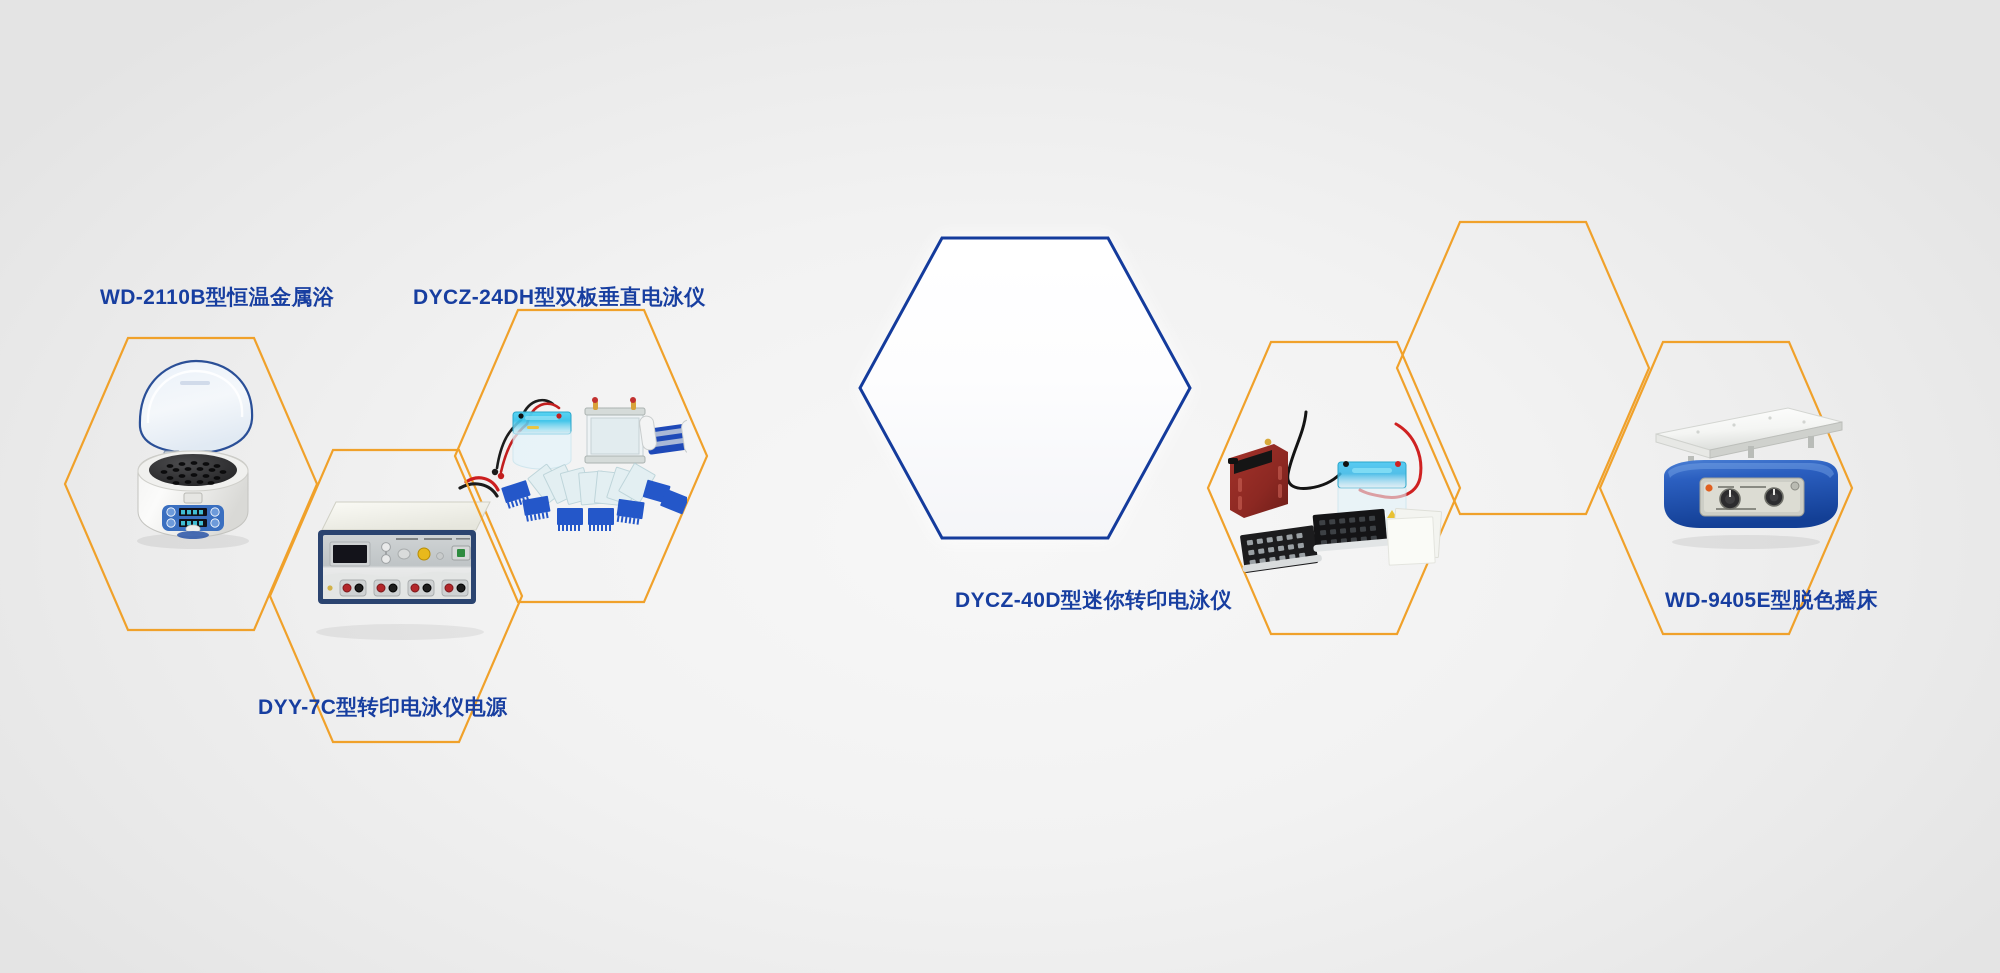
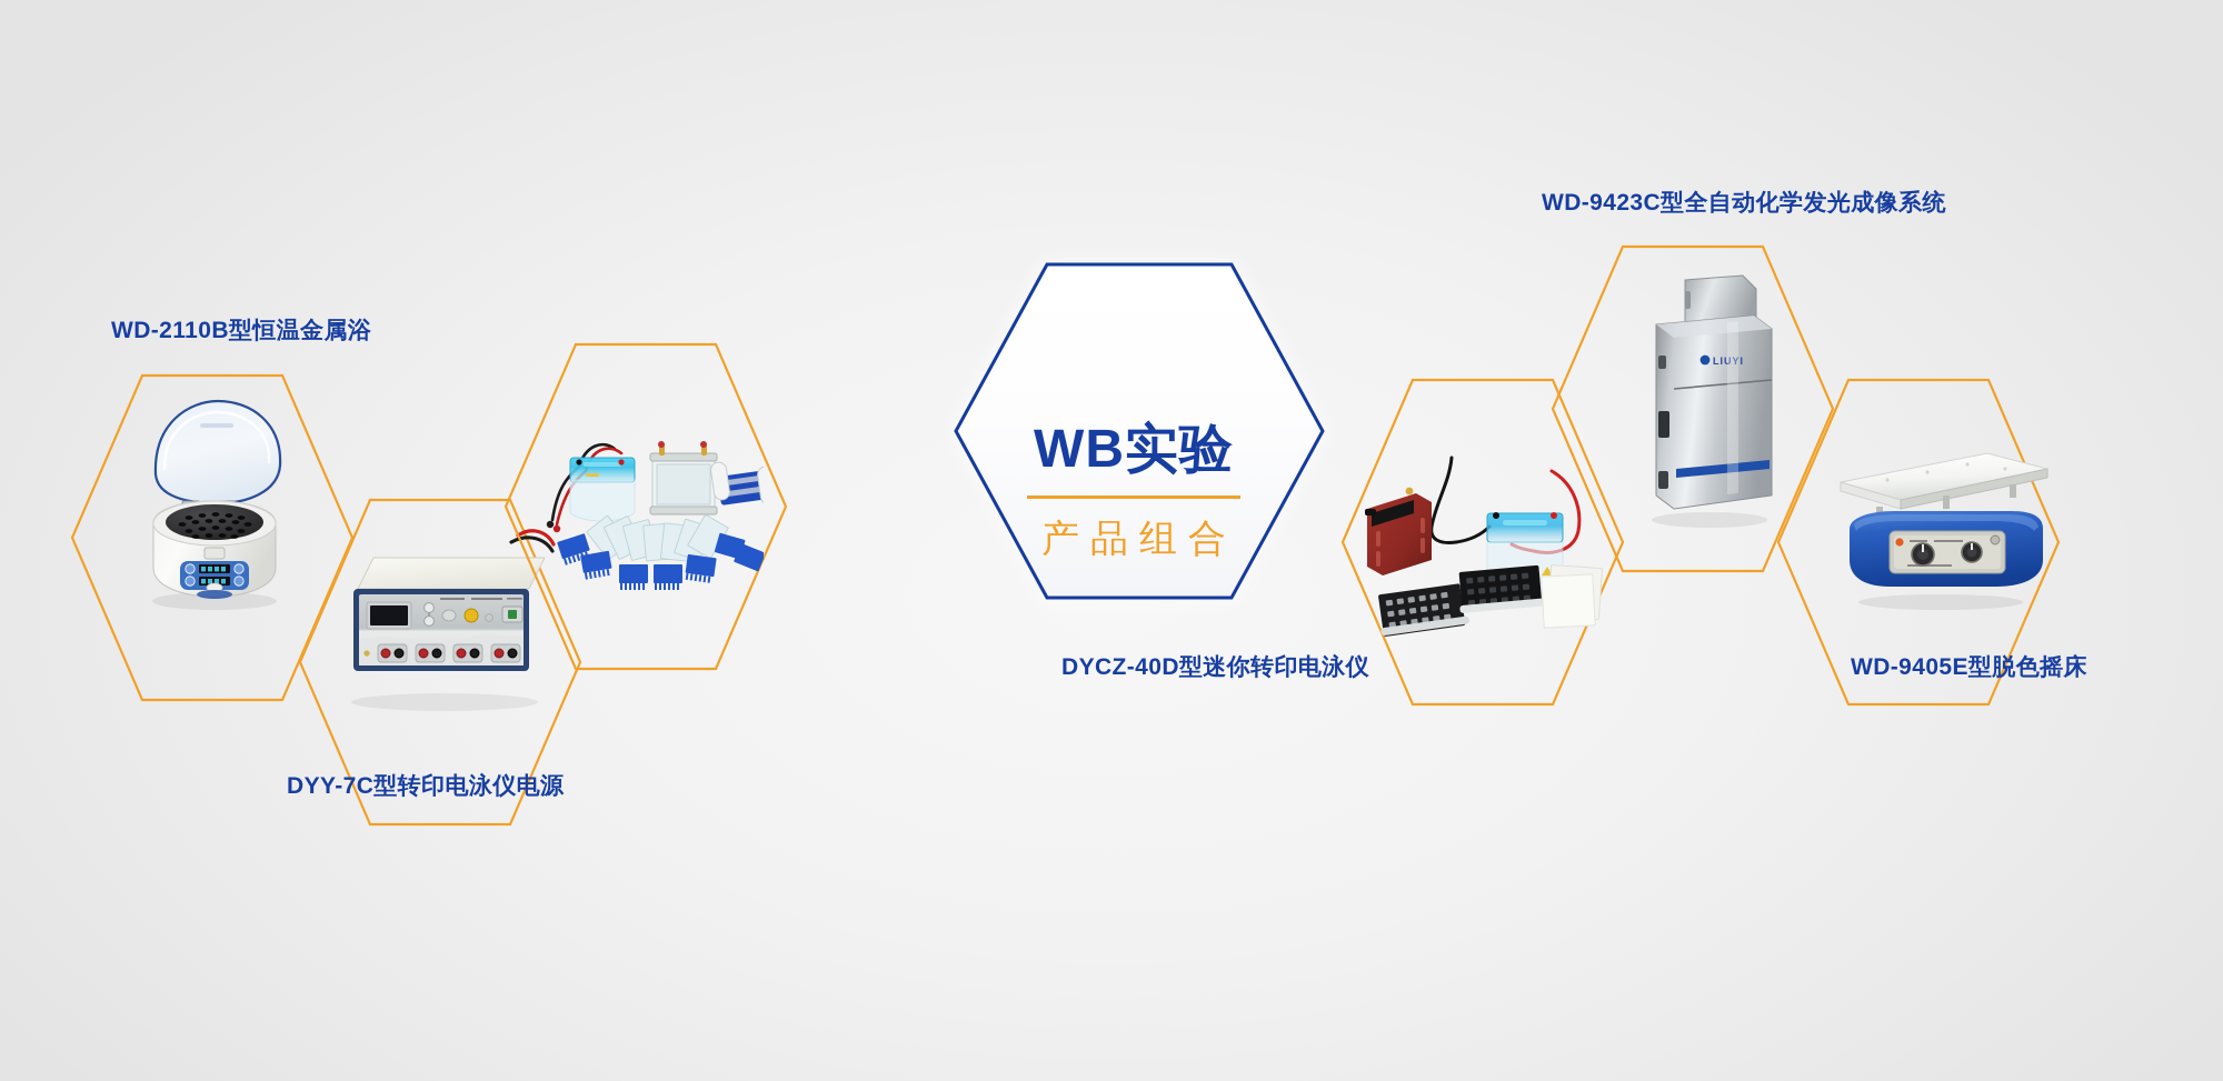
+ WB实验
+ 产品组合
+ LIUYI
  WD-2110B型恒温金属浴
  DYY-7C型转印电泳仪电源
- DYCZ-24DH型双板垂直电泳仪
  DYCZ-40D型迷你转印电泳仪
+ WD-9423C型全自动化学发光成像系统
  WD-9405E型脱色摇床
